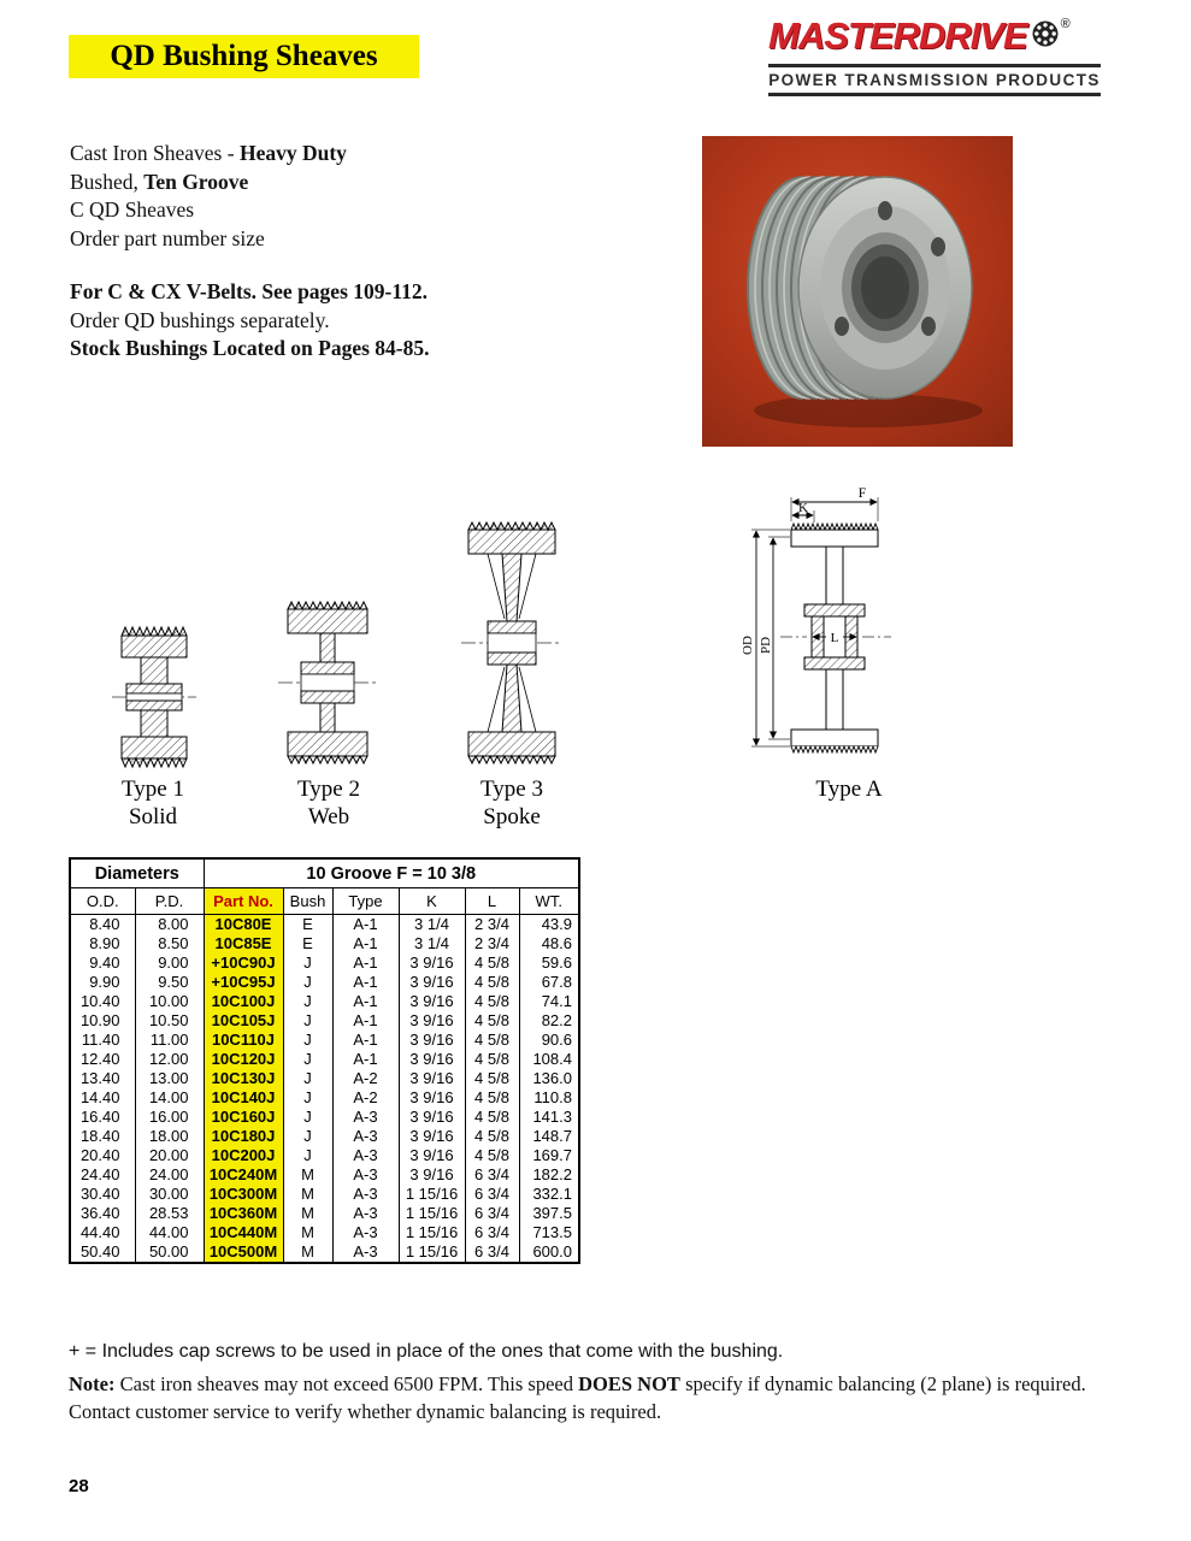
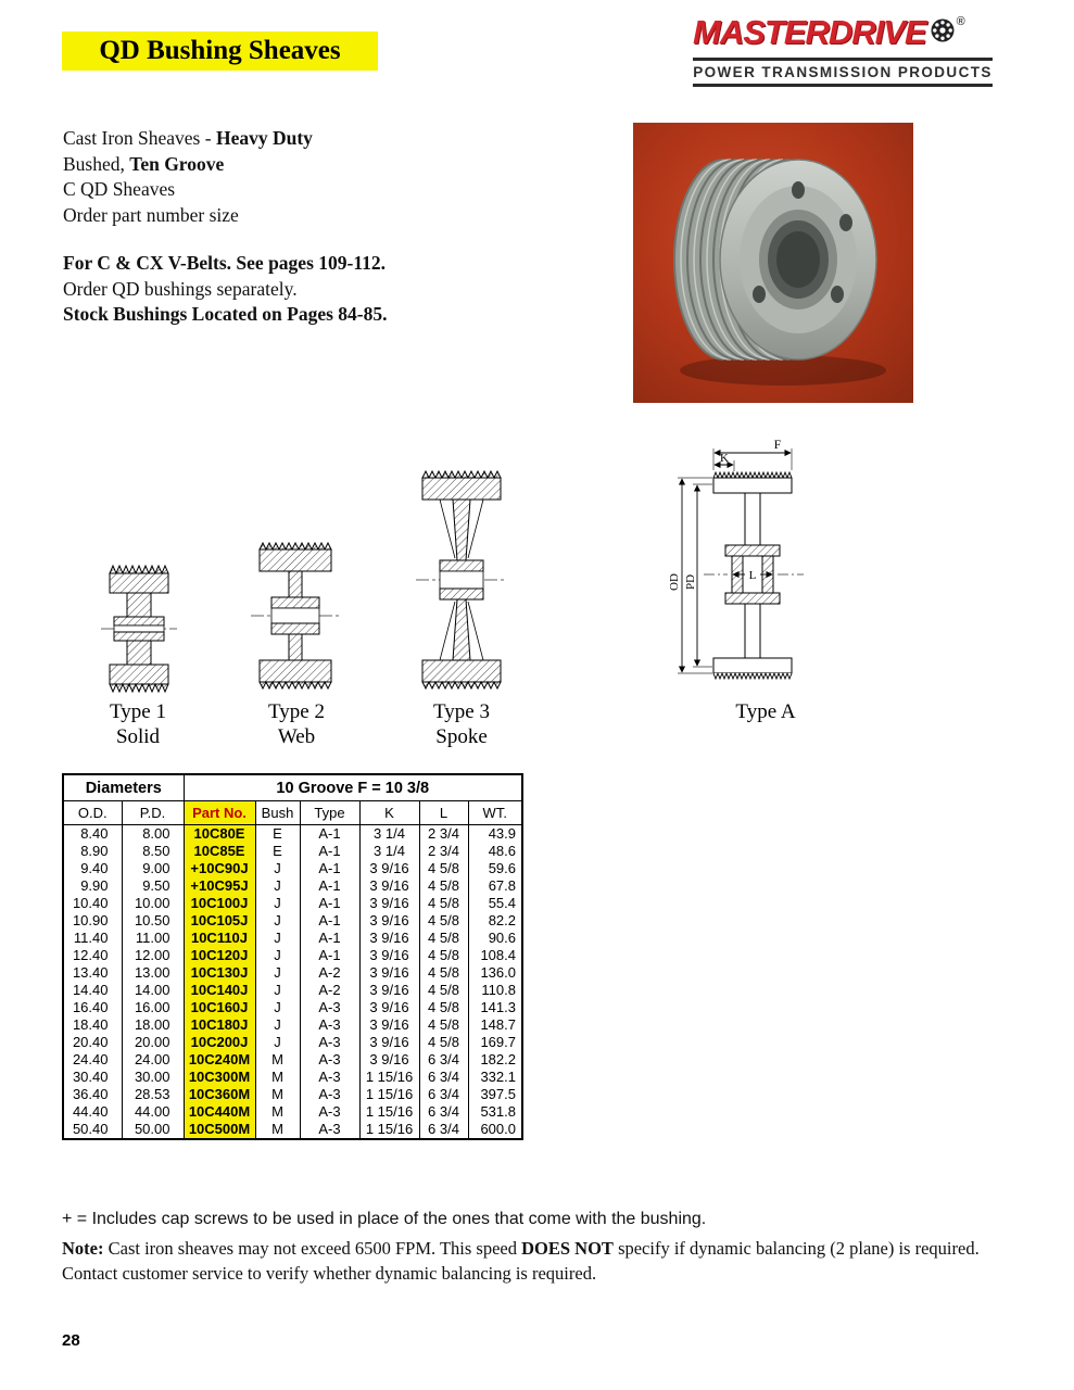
  QD Bushing Sheaves
  MASTERDRIVE
  ®
  POWER TRANSMISSION PRODUCTS
  Cast Iron Sheaves - Heavy Duty
  Bushed, Ten Groove
  C QD Sheaves
  Order part number size
  For C & CX V-Belts. See pages 109-112.
  Order QD bushings separately.
  Stock Bushings Located on Pages 84-85.
  F
  K
  L
  Type 1
  Solid
  Type 2
  Web
  Type 3
  Spoke
  Type A
  Diameters	10 Groove F = 10 3/8
  O.D.	P.D.	Part No.	Bush	Type	K	L	WT.
  8.40	8.00	10C80E	E	A-1	3 1/4	2 3/4	43.9
  8.90	8.50	10C85E	E	A-1	3 1/4	2 3/4	48.6
  9.40	9.00	+10C90J	J	A-1	3 9/16	4 5/8	59.6
  9.90	9.50	+10C95J	J	A-1	3 9/16	4 5/8	67.8
- 10.40	10.00	10C100J	J	A-1	3 9/16	4 5/8	74.1
+ 10.40	10.00	10C100J	J	A-1	3 9/16	4 5/8	55.4
  10.90	10.50	10C105J	J	A-1	3 9/16	4 5/8	82.2
  11.40	11.00	10C110J	J	A-1	3 9/16	4 5/8	90.6
  12.40	12.00	10C120J	J	A-1	3 9/16	4 5/8	108.4
  13.40	13.00	10C130J	J	A-2	3 9/16	4 5/8	136.0
  14.40	14.00	10C140J	J	A-2	3 9/16	4 5/8	110.8
  16.40	16.00	10C160J	J	A-3	3 9/16	4 5/8	141.3
  18.40	18.00	10C180J	J	A-3	3 9/16	4 5/8	148.7
  20.40	20.00	10C200J	J	A-3	3 9/16	4 5/8	169.7
  24.40	24.00	10C240M	M	A-3	3 9/16	6 3/4	182.2
  30.40	30.00	10C300M	M	A-3	1 15/16	6 3/4	332.1
  36.40	28.53	10C360M	M	A-3	1 15/16	6 3/4	397.5
- 44.40	44.00	10C440M	M	A-3	1 15/16	6 3/4	713.5
+ 44.40	44.00	10C440M	M	A-3	1 15/16	6 3/4	531.8
  50.40	50.00	10C500M	M	A-3	1 15/16	6 3/4	600.0
  + = Includes cap screws to be used in place of the ones that come with the bushing.
  Note: Cast iron sheaves may not exceed 6500 FPM. This speed DOES NOT specify if dynamic balancing (2 plane) is required.
  Contact customer service to verify whether dynamic balancing is required.
  28
